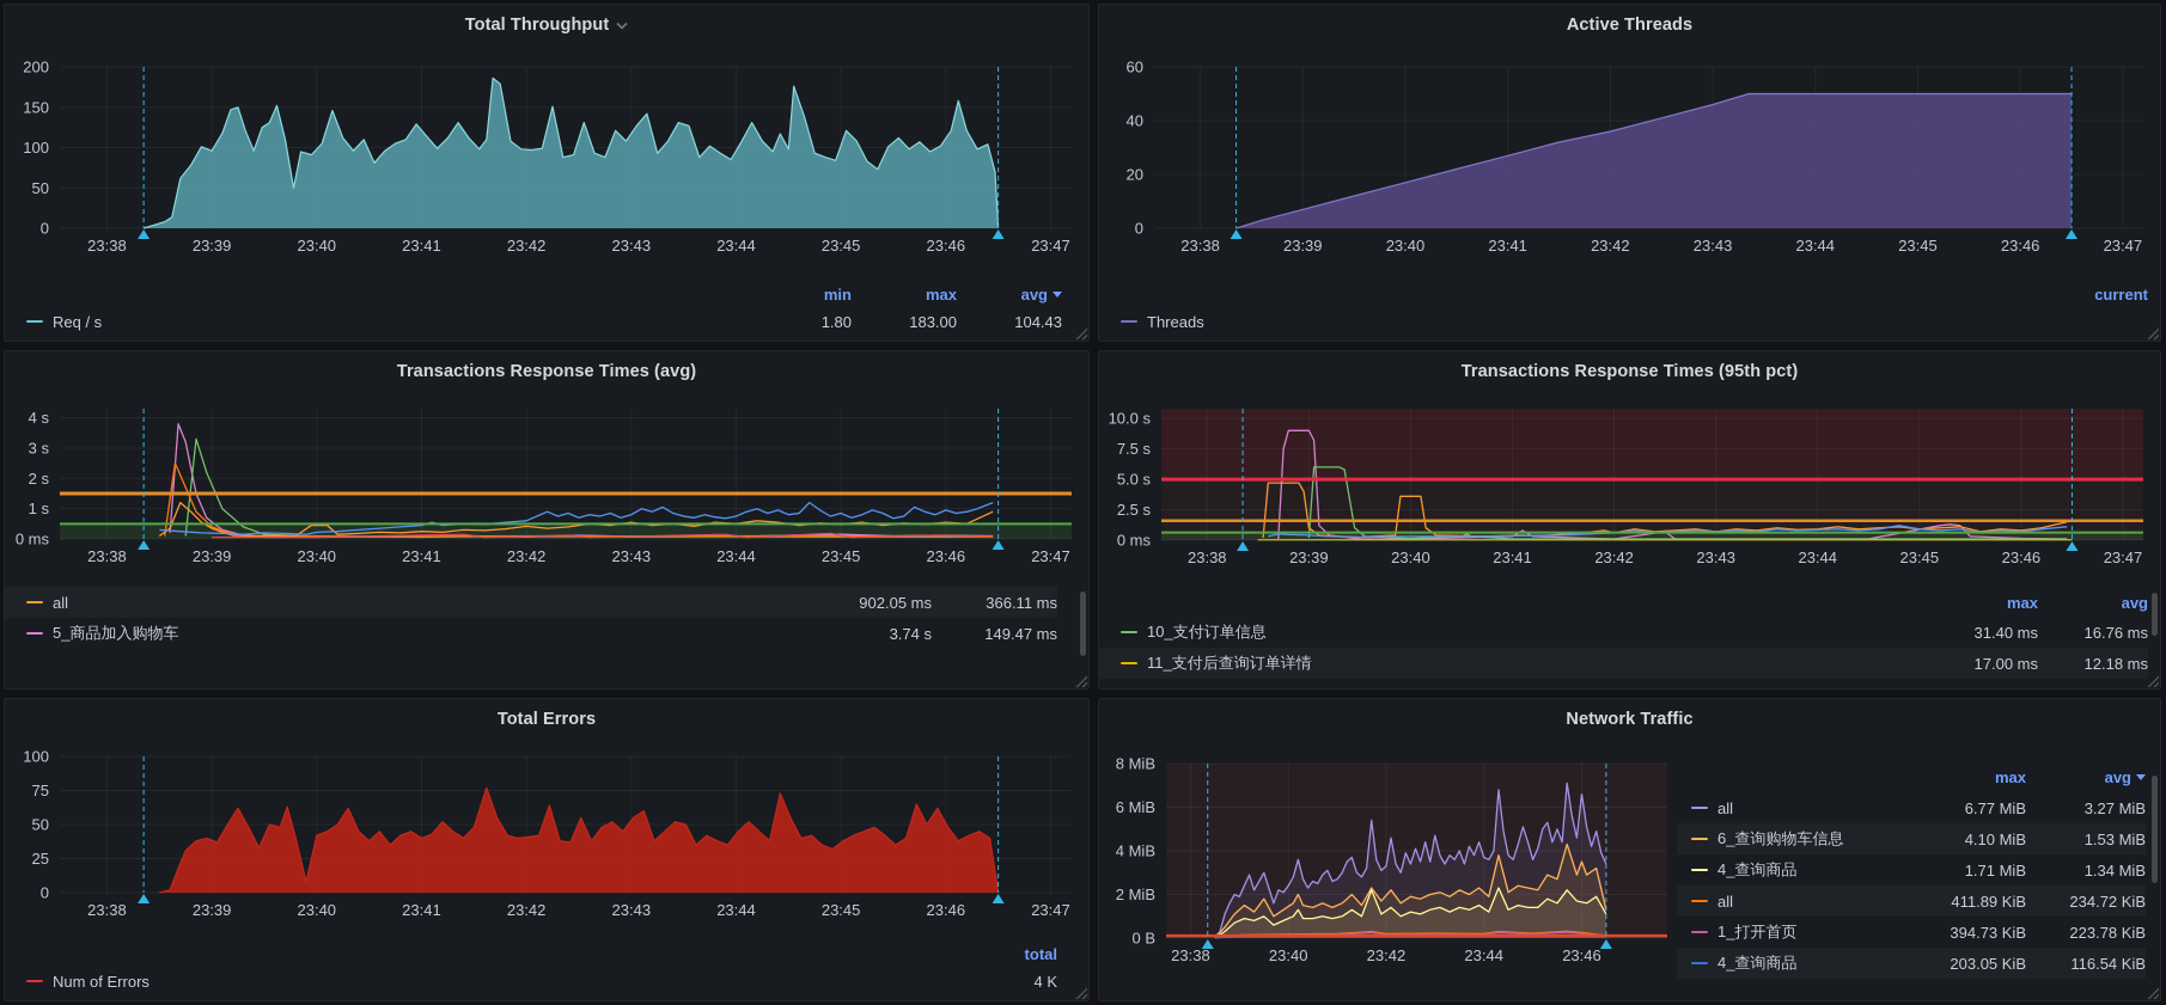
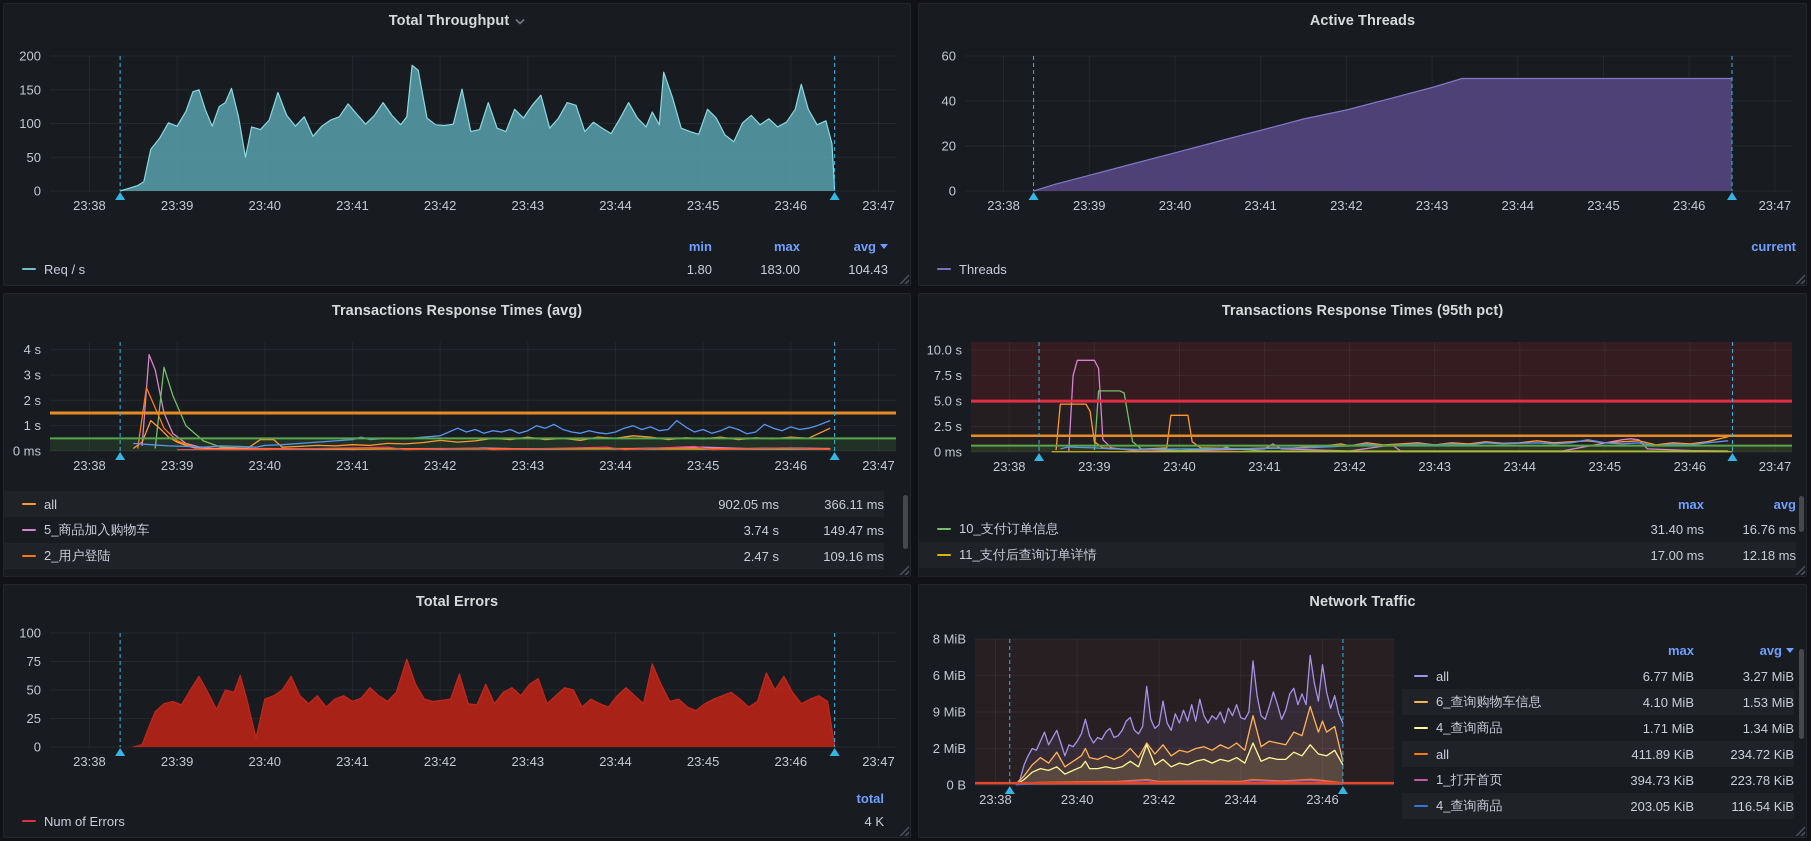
  Total Throughput
  0
  50
  100
  150
  200
  23:38
  23:39
  23:40
  23:41
  23:42
  23:43
  23:44
  23:45
  23:46
  23:47
  min
  max
  avg
  Req / s
  1.80
  183.00
  104.43
  Active Threads
  0
  20
  40
  60
  23:38
  23:39
  23:40
  23:41
  23:42
  23:43
  23:44
  23:45
  23:46
  23:47
  current
  Threads
  Transactions Response Times (avg)
  0 ms
  1 s
  2 s
  3 s
  4 s
  23:38
  23:39
  23:40
  23:41
  23:42
  23:43
  23:44
  23:45
  23:46
  23:47
  all
  902.05 ms
  366.11 ms
  5_商品加入购物车
  3.74 s
  149.47 ms
+ 2_用户登陆
+ 2.47 s
+ 109.16 ms
  Transactions Response Times (95th pct)
  0 ms
  2.5 s
  5.0 s
  7.5 s
  10.0 s
  23:38
  23:39
  23:40
  23:41
  23:42
  23:43
  23:44
  23:45
  23:46
  23:47
  max
  avg
  10_支付订单信息
  31.40 ms
  16.76 ms
  11_支付后查询订单详情
  17.00 ms
  12.18 ms
  Total Errors
  0
  25
  50
  75
  100
  23:38
  23:39
  23:40
  23:41
  23:42
  23:43
  23:44
  23:45
  23:46
  23:47
  total
  Num of Errors
  4 K
  Network Traffic
  0 B
  2 MiB
- 4 MiB
+ 9 MiB
  6 MiB
  8 MiB
  23:38
  23:40
  23:42
  23:44
  23:46
  max
  avg
  all
  6.77 MiB
  3.27 MiB
  6_查询购物车信息
  4.10 MiB
  1.53 MiB
  4_查询商品
  1.71 MiB
  1.34 MiB
  all
  411.89 KiB
  234.72 KiB
  1_打开首页
  394.73 KiB
  223.78 KiB
  4_查询商品
  203.05 KiB
  116.54 KiB
